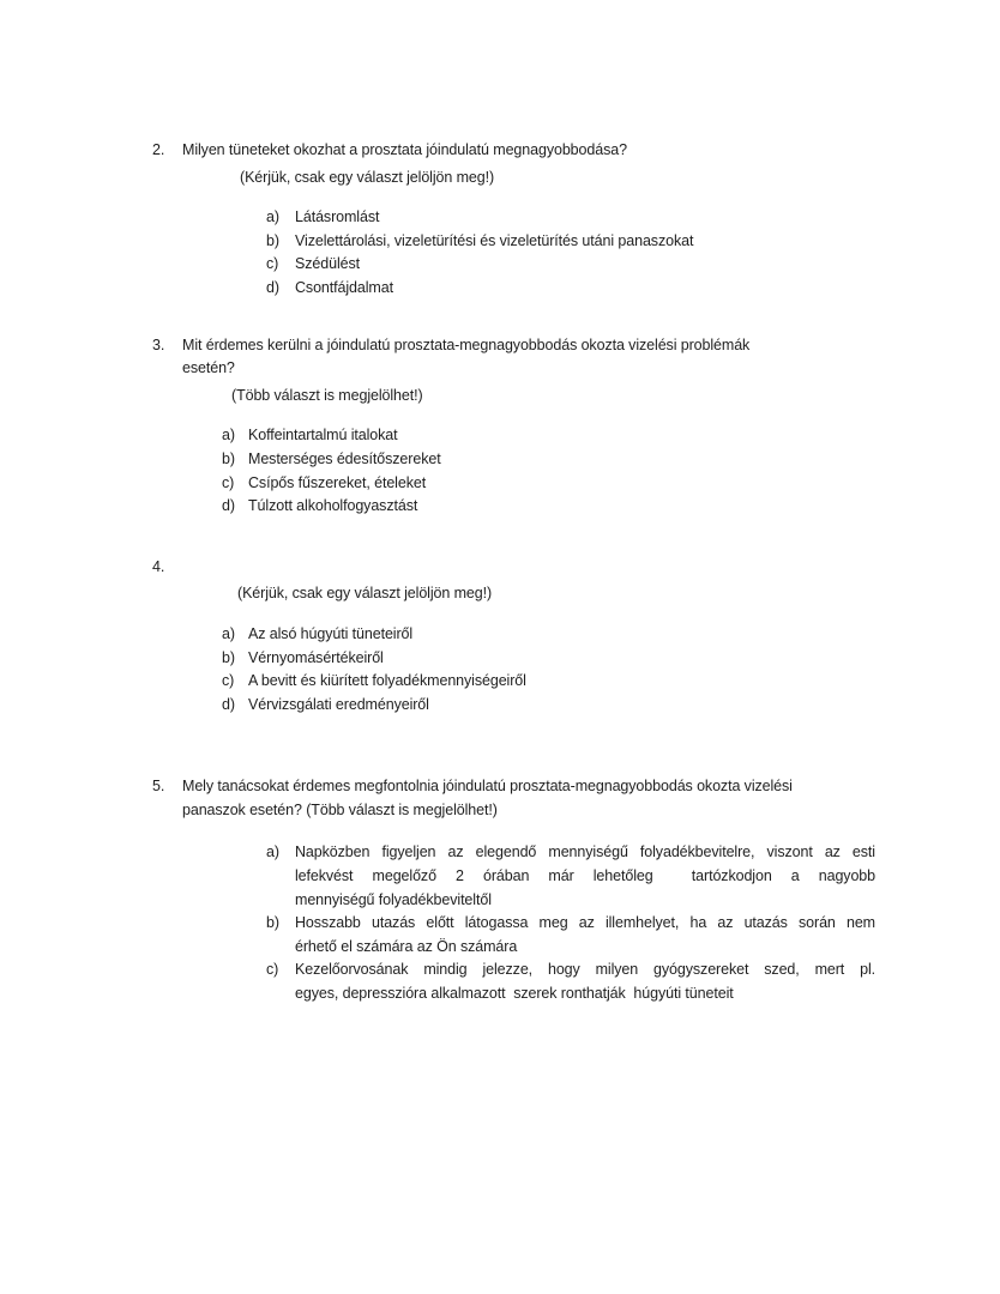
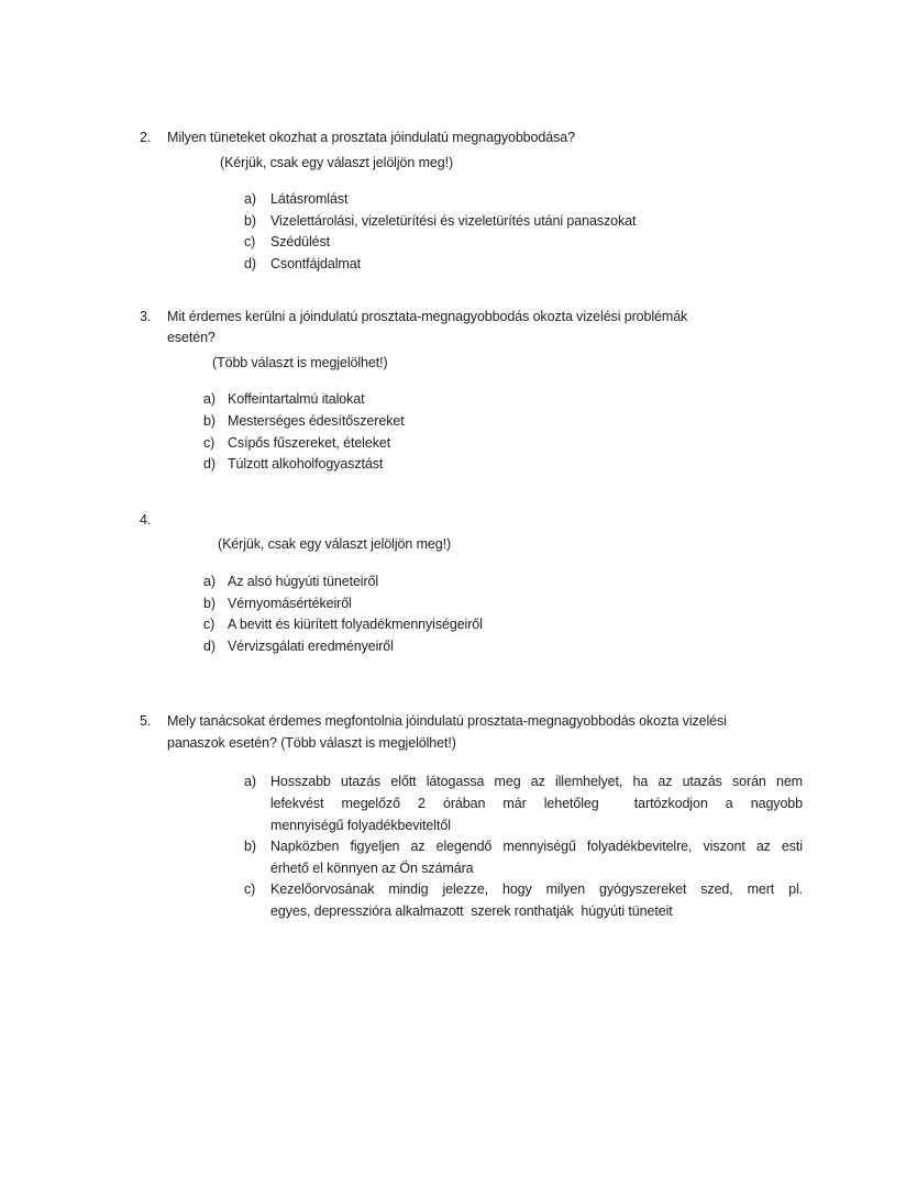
  2.
  Milyen tüneteket okozhat a prosztata jóindulatú megnagyobbodása?
  (Kérjük, csak egy választ jelöljön meg!)
  a)
  Látásromlást
  b)
  Vizelettárolási, vizeletürítési és vizeletürítés utáni panaszokat
  c)
  Szédülést
  d)
  Csontfájdalmat
  3.
  Mit érdemes kerülni a jóindulatú prosztata-megnagyobbodás okozta vizelési problémák
  esetén?
  (Több választ is megjelölhet!)
  a)
  Koffeintartalmú italokat
  b)
  Mesterséges édesítőszereket
  c)
  Csípős fűszereket, ételeket
  d)
  Túlzott alkoholfogyasztást
  4.
  (Kérjük, csak egy választ jelöljön meg!)
  a)
  Az alsó húgyúti tüneteiről
  b)
  Vérnyomásértékeiről
  c)
  A bevitt és kiürített folyadékmennyiségeiről
  d)
  Vérvizsgálati eredményeiről
  5.
  Mely tanácsokat érdemes megfontolnia jóindulatú prosztata-megnagyobbodás okozta vizelési
  panaszok esetén? (Több választ is megjelölhet!)
  a)
- Napközben figyeljen az elegendő mennyiségű folyadékbevitelre, viszont az esti
+ Hosszabb utazás előtt látogassa meg az illemhelyet, ha az utazás során nem
  lefekvést megelőző 2 órában már lehetőleg tartózkodjon a nagyobb
  mennyiségű folyadékbeviteltől
  b)
- Hosszabb utazás előtt látogassa meg az illemhelyet, ha az utazás során nem
+ Napközben figyeljen az elegendő mennyiségű folyadékbevitelre, viszont az esti
- érhető el számára az Ön számára
+ érhető el könnyen az Ön számára
  c)
  Kezelőorvosának mindig jelezze, hogy milyen gyógyszereket szed, mert pl.
  egyes, depresszióra alkalmazott szerek ronthatják húgyúti tüneteit
